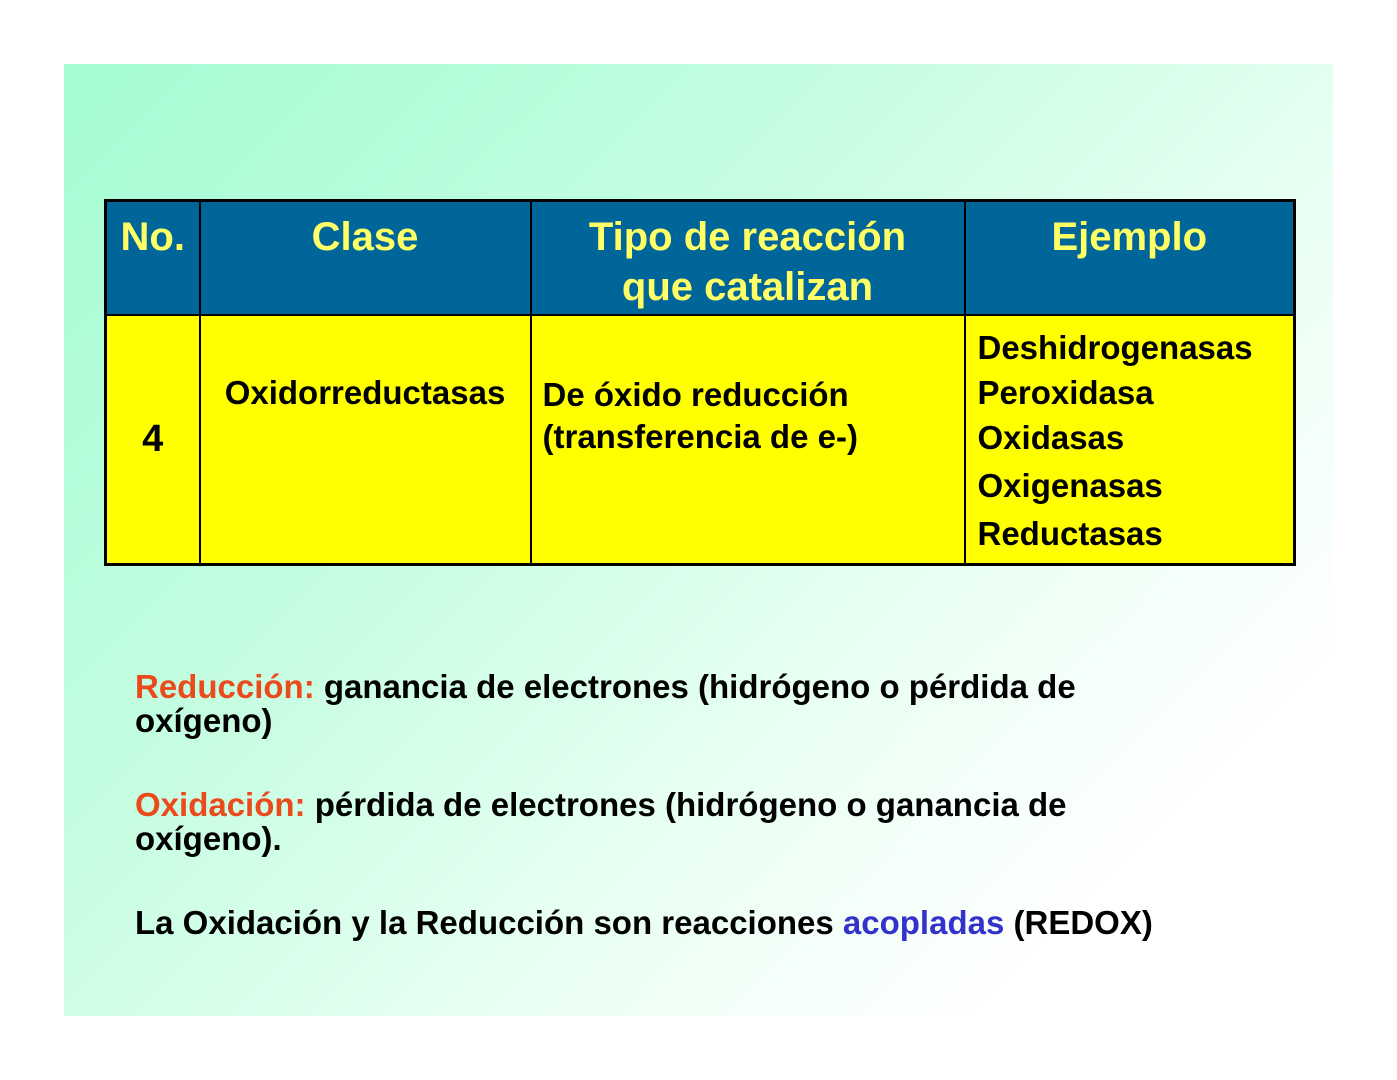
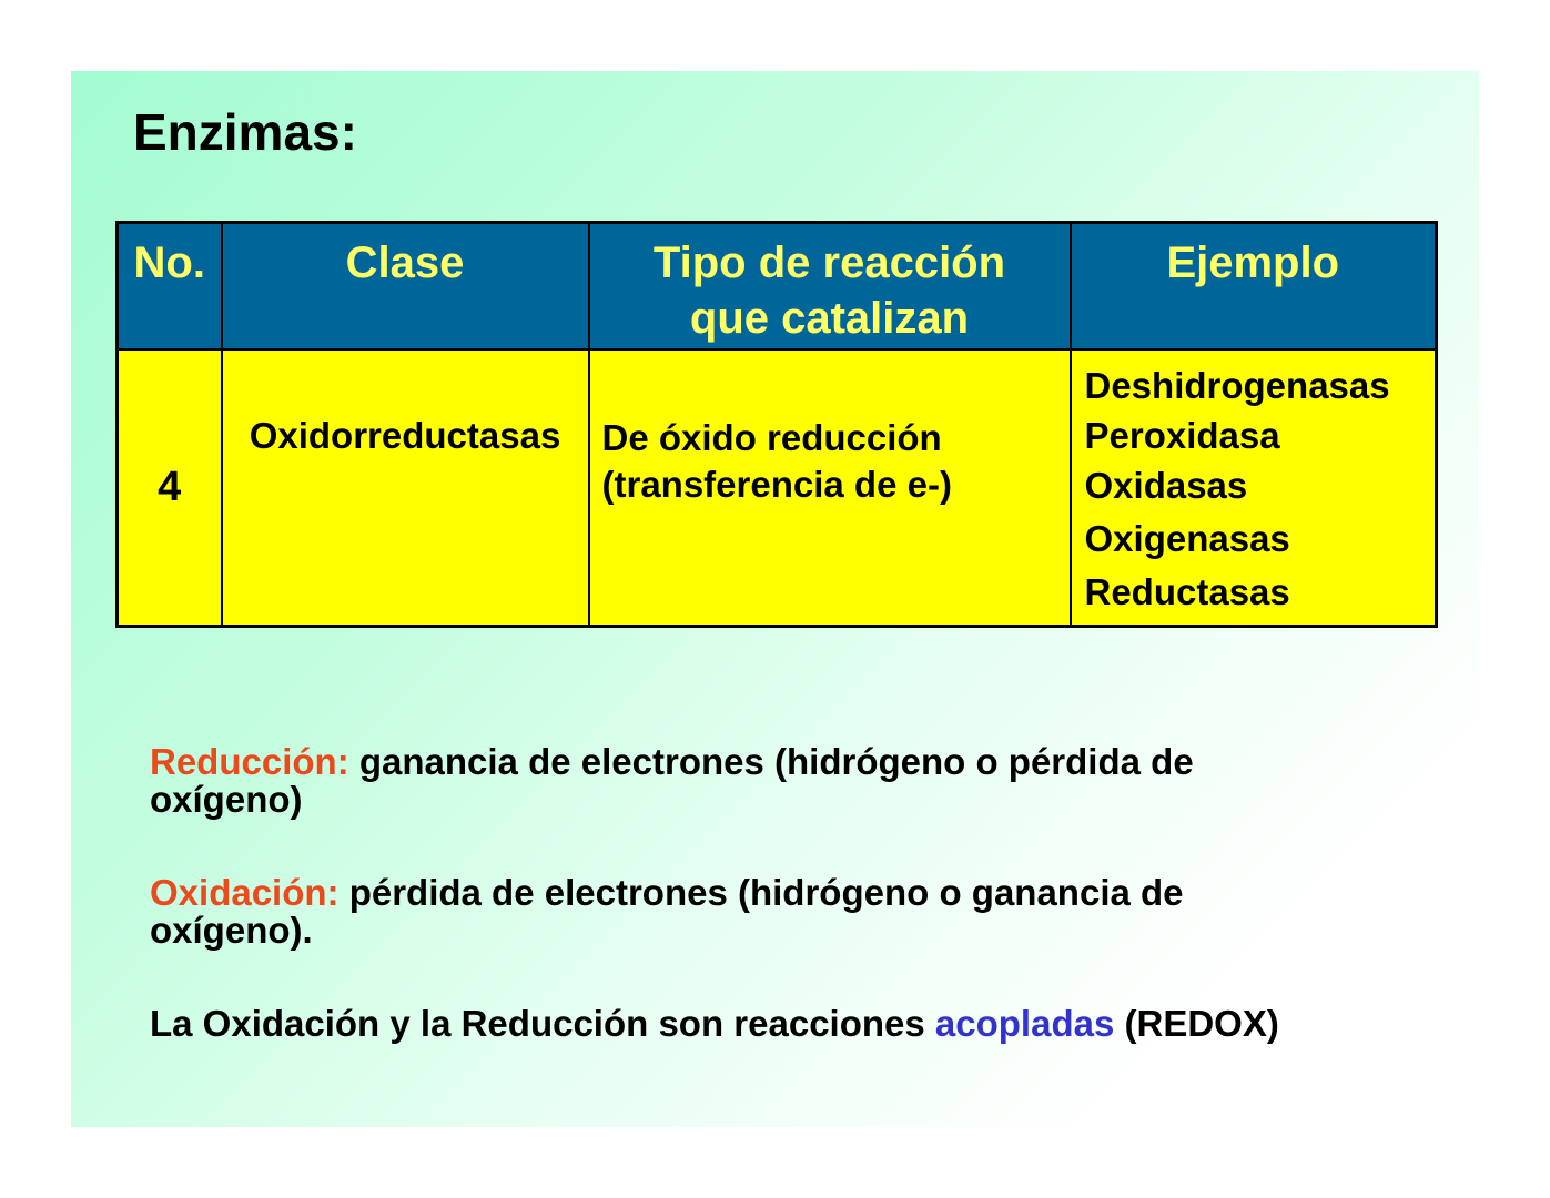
+ Enzimas:
  No.	Clase	Tipo de reacción que catalizan	Ejemplo
  4	Oxidorreductasas	De óxido reducción (transferencia de e-)	Deshidrogenasas Peroxidasa Oxidasas Oxigenasas Reductasas
  Reducción: ganancia de electrones (hidrógeno o pérdida de
  oxígeno)
  Oxidación: pérdida de electrones (hidrógeno o ganancia de
  oxígeno).
  La Oxidación y la Reducción son reacciones acopladas (REDOX)
